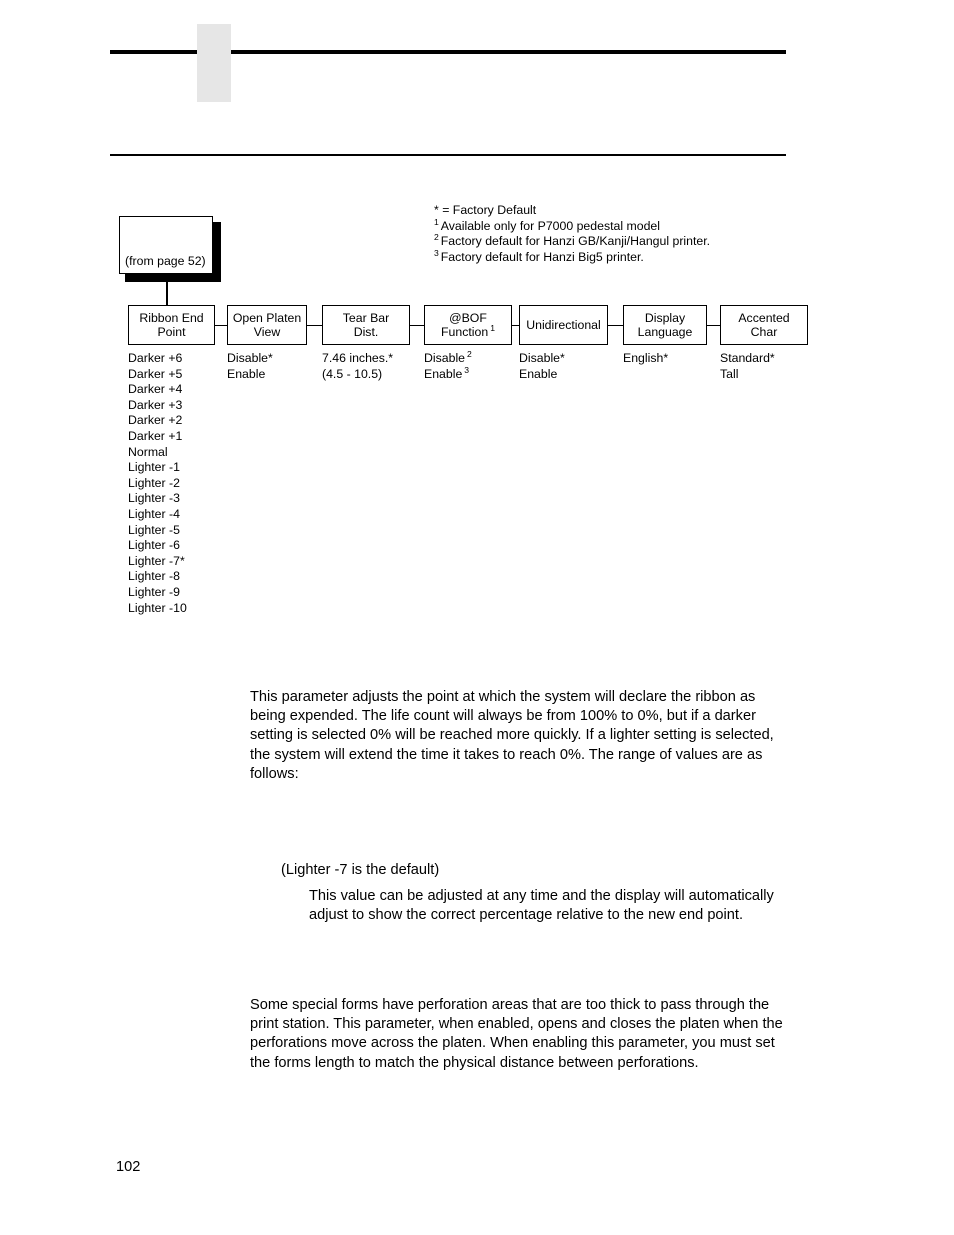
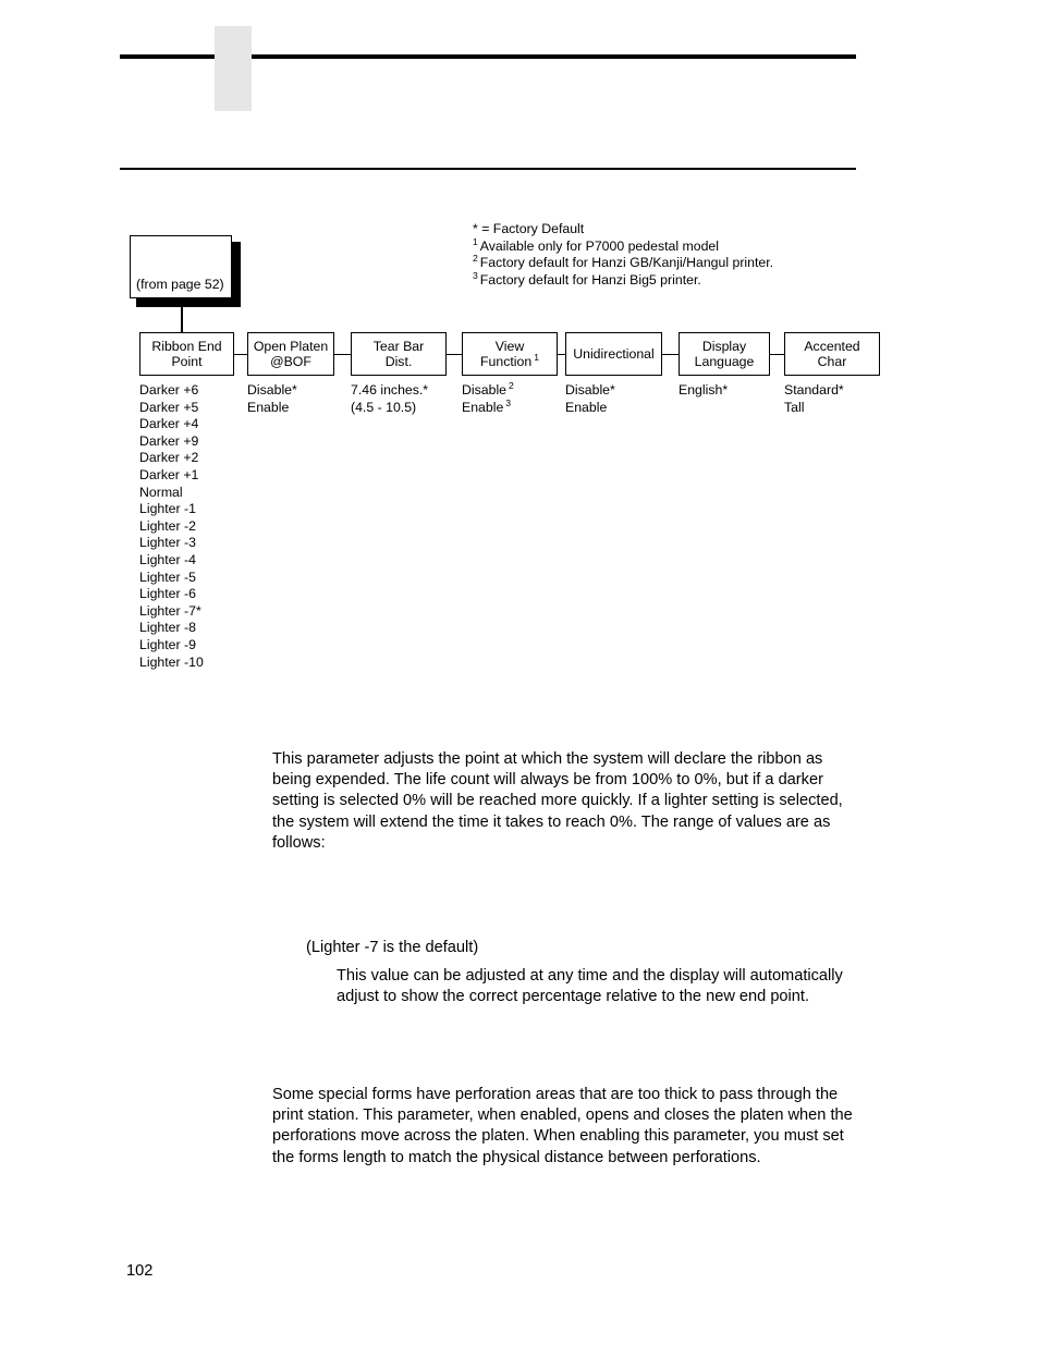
  * = Factory Default
  1 Available only for P7000 pedestal model
  2 Factory default for Hanzi GB/Kanji/Hangul printer.
  3 Factory default for Hanzi Big5 printer.
  (from page 52)
  Ribbon End
  Point
  Darker +6
  Darker +5
  Darker +4
- Darker +3
+ Darker +9
  Darker +2
  Darker +1
  Normal
  Lighter -1
  Lighter -2
  Lighter -3
  Lighter -4
  Lighter -5
  Lighter -6
  Lighter -7*
  Lighter -8
  Lighter -9
  Lighter -10
  Open Platen
- View
+ @BOF
  Disable*
  Enable
  Tear Bar
  Dist.
  7.46 inches.*
  (4.5 - 10.5)
- @BOF
+ View
  Function 1
  Disable 2
  Enable 3
  Unidirectional
  Disable*
  Enable
  Display
  Language
  English*
  Accented
  Char
  Standard*
  Tall
  This parameter adjusts the point at which the system will declare the ribbon as being expended. The life count will always be from 100% to 0%, but if a darker setting is selected 0% will be reached more quickly. If a lighter setting is selected, the system will extend the time it takes to reach 0%. The range of values are as follows:
  (Lighter -7 is the default)
  This value can be adjusted at any time and the display will automatically adjust to show the correct percentage relative to the new end point.
  Some special forms have perforation areas that are too thick to pass through the print station. This parameter, when enabled, opens and closes the platen when the perforations move across the platen. When enabling this parameter, you must set the forms length to match the physical distance between perforations.
  102
